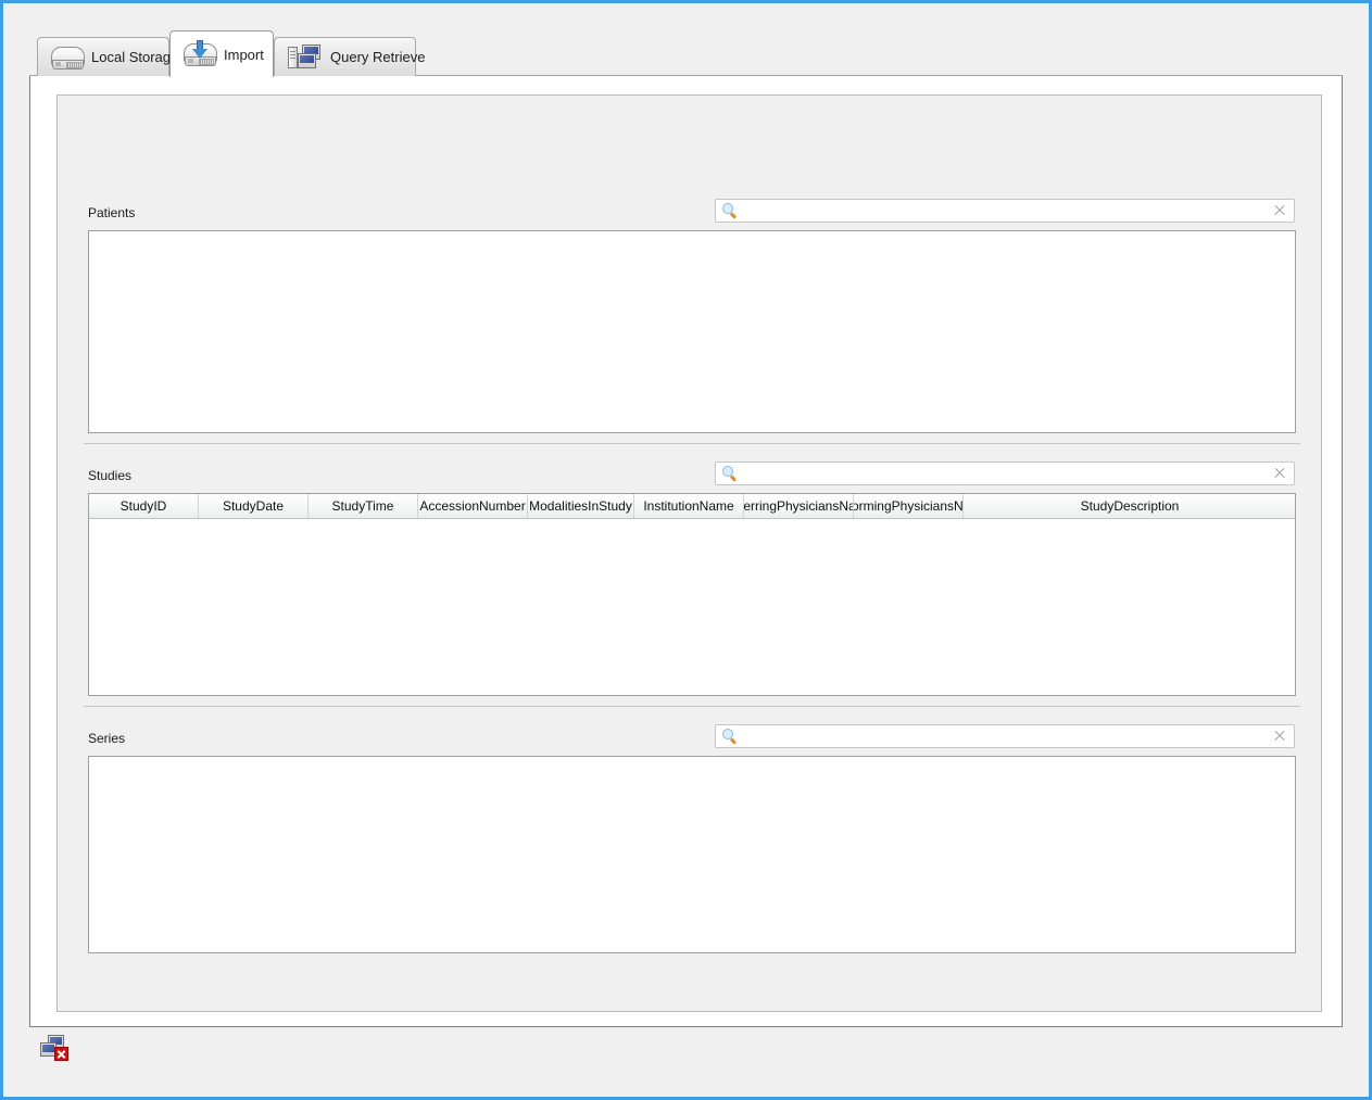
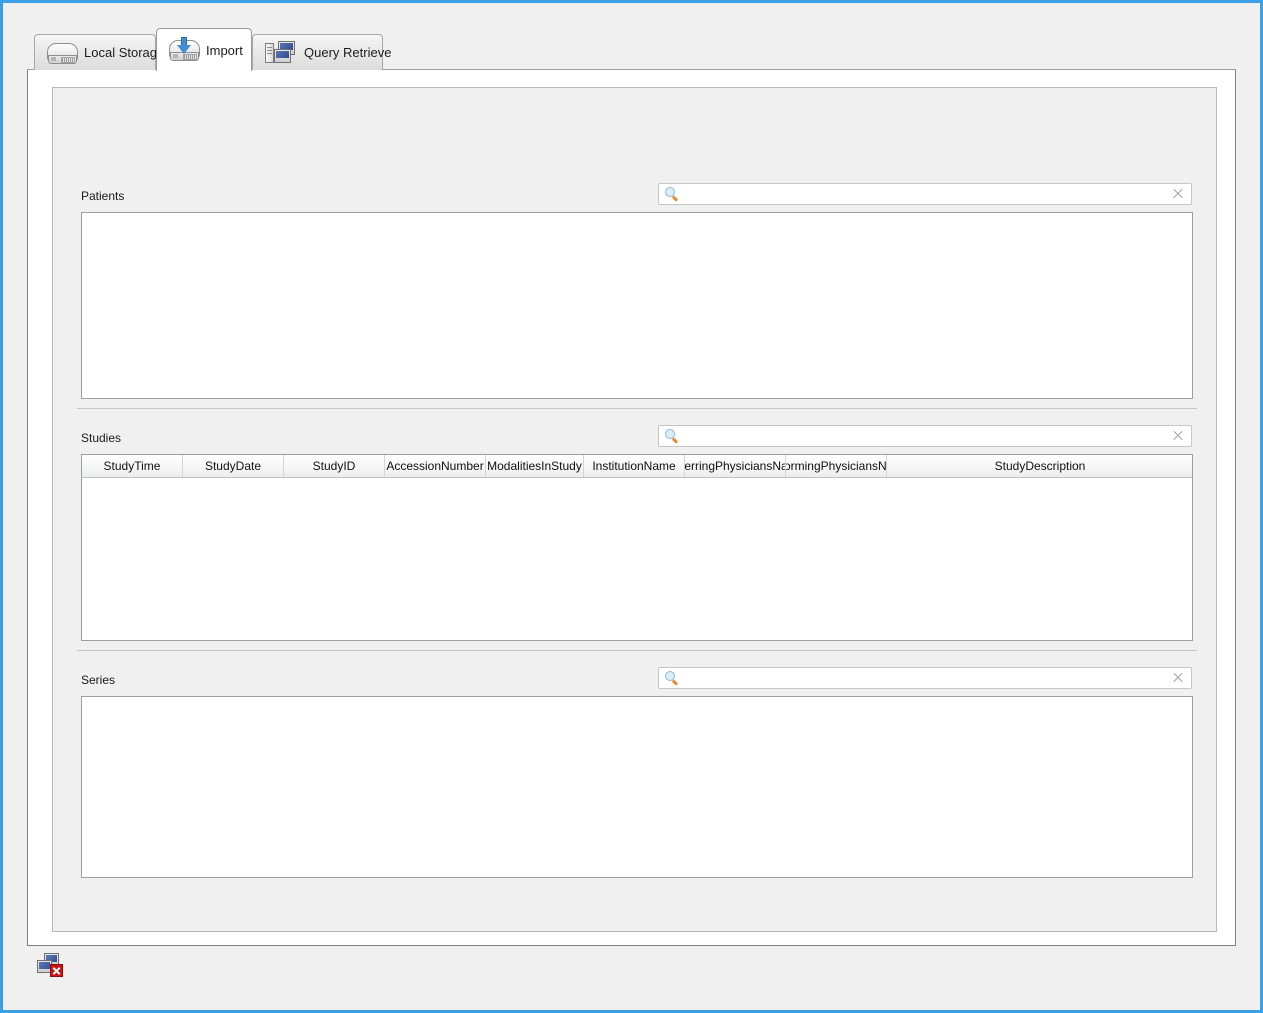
  Local Storag
  Import
  Query Retrieve
  Patients
  Studies
- StudyID
+ StudyTime
  StudyDate
- StudyTime
+ StudyID
  AccessionNumber
  ModalitiesInStudy
  InstitutionName
  erringPhysiciansNa
  ormingPhysiciansN
  StudyDescription
  Series
